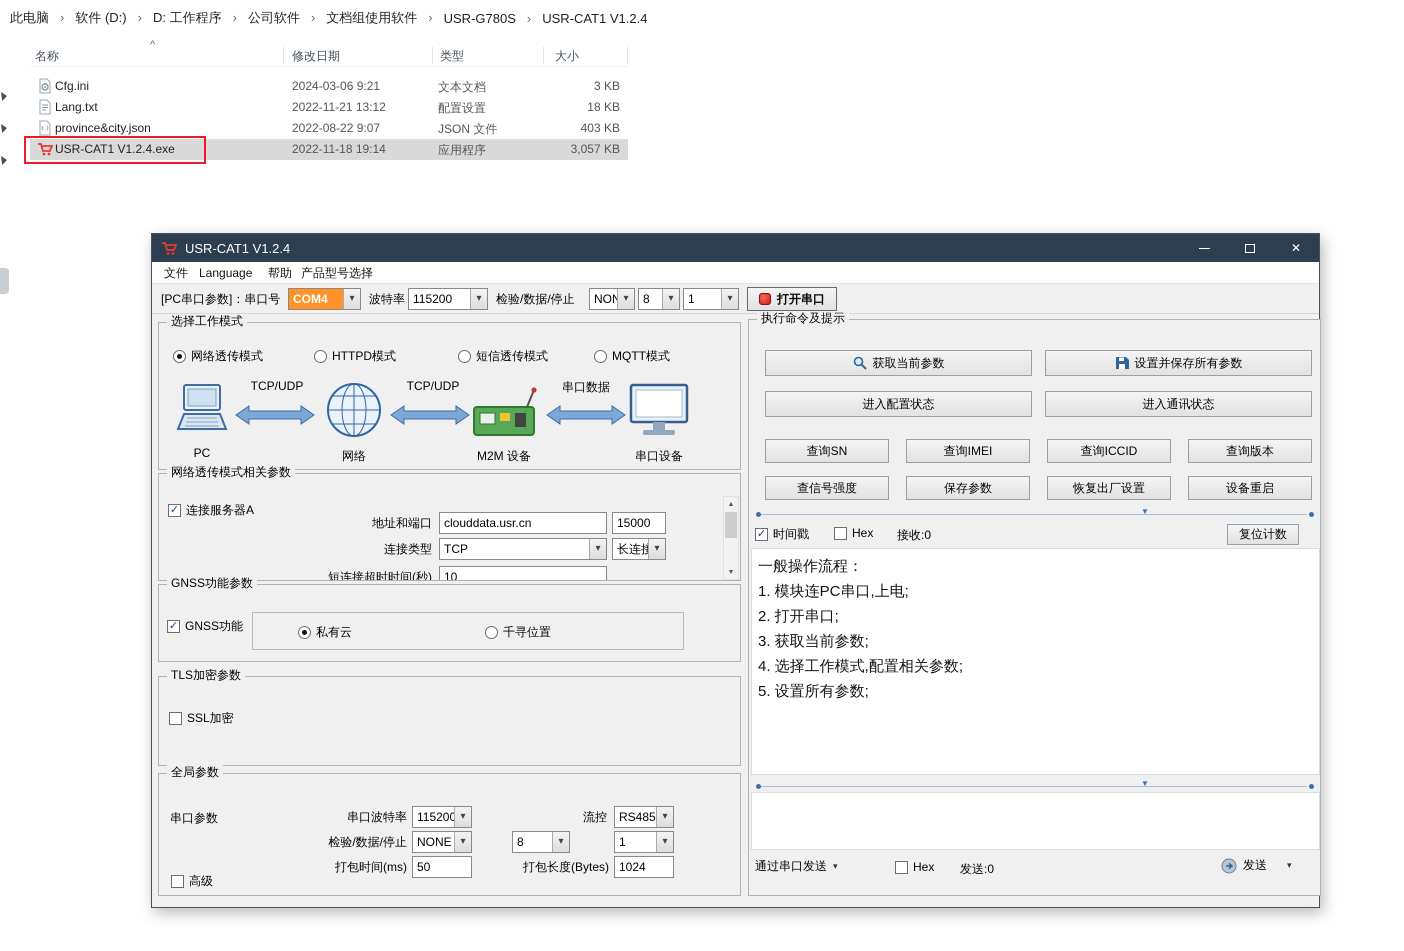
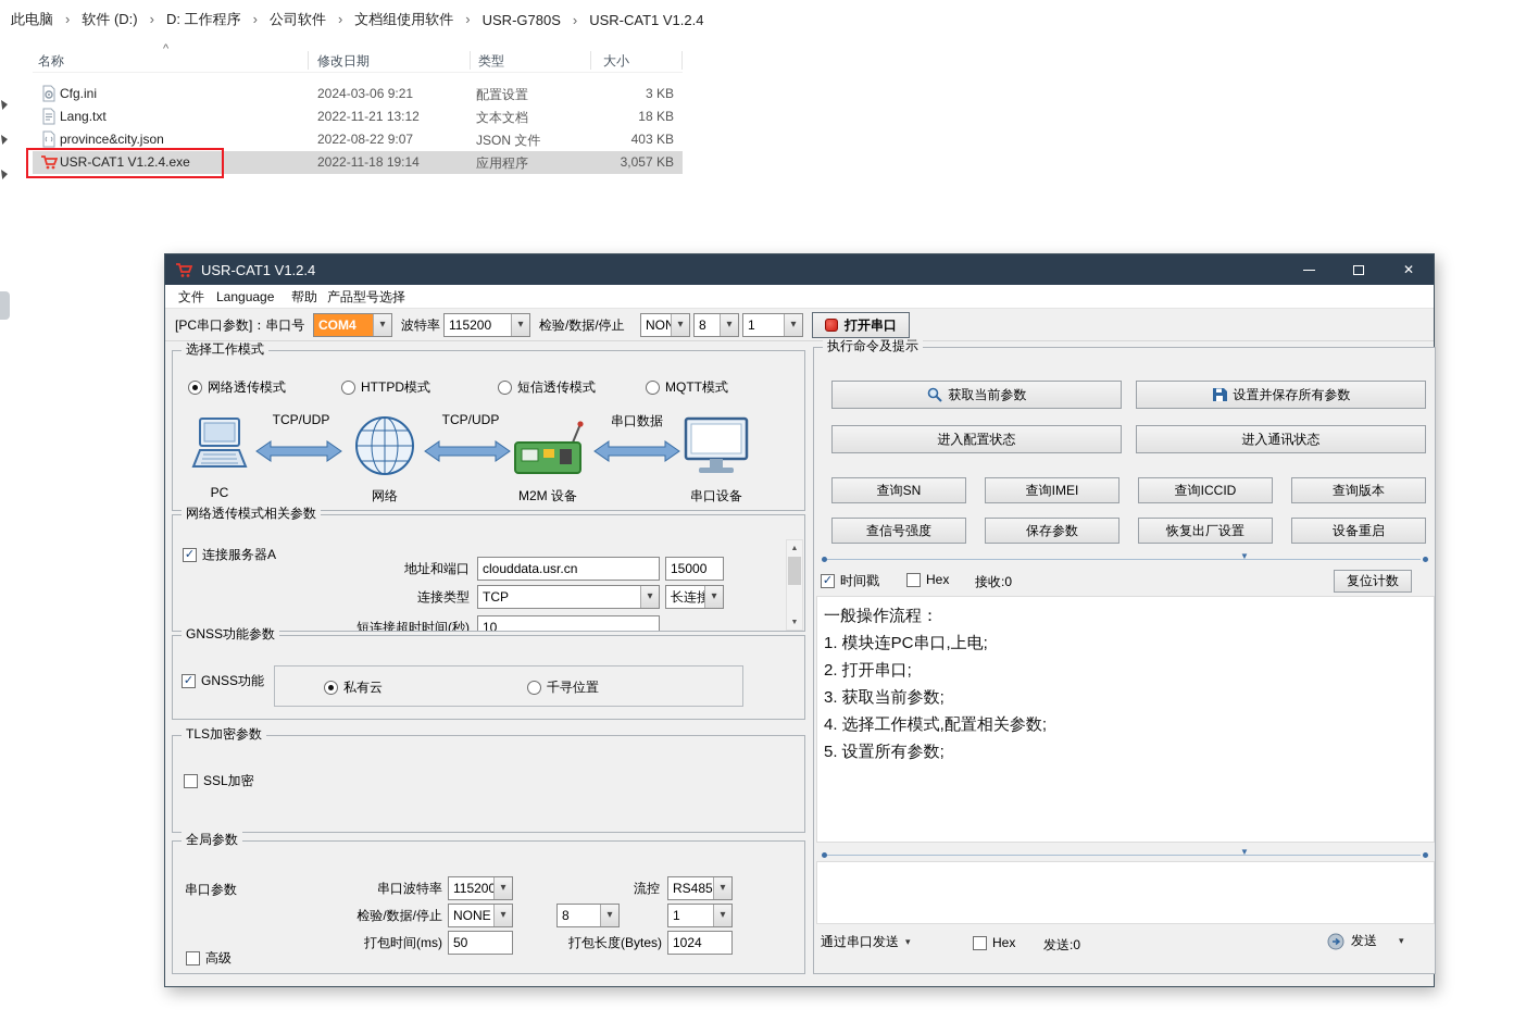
  此电脑
  软件 (D:)
  D: 工作程序
  公司软件
  文档组使用软件
  USR-G780S
  USR-CAT1 V1.2.4
  名称
  修改日期
  类型
  大小
  Cfg.ini
  2024-03-06 9:21
- 文本文档
+ 配置设置
  3 KB
  Lang.txt
  2022-11-21 13:12
- 配置设置
+ 文本文档
  18 KB
  province&city.json
  2022-08-22 9:07
  JSON 文件
  403 KB
  USR-CAT1 V1.2.4.exe
  2022-11-18 19:14
  应用程序
  3,057 KB
  USR-CAT1 V1.2.4
  文件
  Language
  帮助
  产品型号选择
  [PC串口参数]：串口号
  COM4
  波特率
  115200
  检验/数据/停止
  8
  1
  打开串口
  选择工作模式
  网络透传模式
  HTTPD模式
  短信透传模式
  MQTT模式
  PC
  TCP/UDP
  网络
  TCP/UDP
  M2M 设备
  串口数据
  串口设备
  网络透传模式相关参数
  连接服务器A
  地址和端口
  clouddata.usr.cn
  15000
  连接类型
  TCP
  长连接
  短连接超时时间(秒)
  10
  GNSS功能参数
  GNSS功能
  私有云
  千寻位置
  TLS加密参数
  SSL加密
  全局参数
  串口参数
  串口波特率
  115200
  流控
  RS485
  检验/数据/停止
  NONE
  8
  1
  打包时间(ms)
  50
  打包长度(Bytes)
  1024
  高级
  执行命令及提示
  获取当前参数
  设置并保存所有参数
  进入配置状态
  进入通讯状态
  查询SN
  查询IMEI
  查询ICCID
  查询版本
  查信号强度
  保存参数
  恢复出厂设置
  设备重启
  时间戳
  Hex
  接收:0
  复位计数
  一般操作流程：
  1. 模块连PC串口,上电;
  2. 打开串口;
  3. 获取当前参数;
  4. 选择工作模式,配置相关参数;
  5. 设置所有参数;
  通过串口发送
  ▾
  Hex
  发送:0
  发送
  ▾
